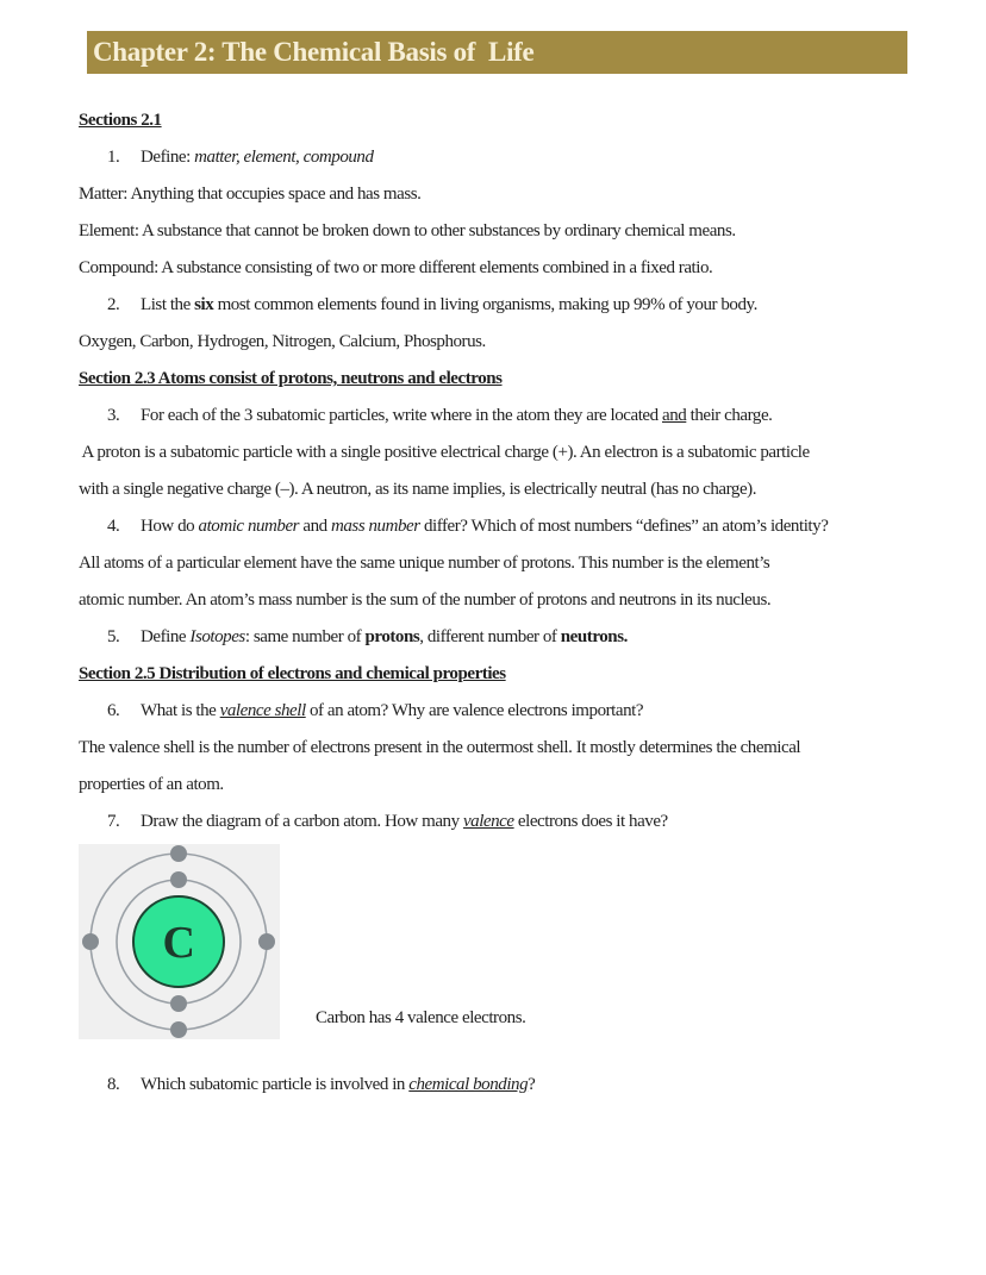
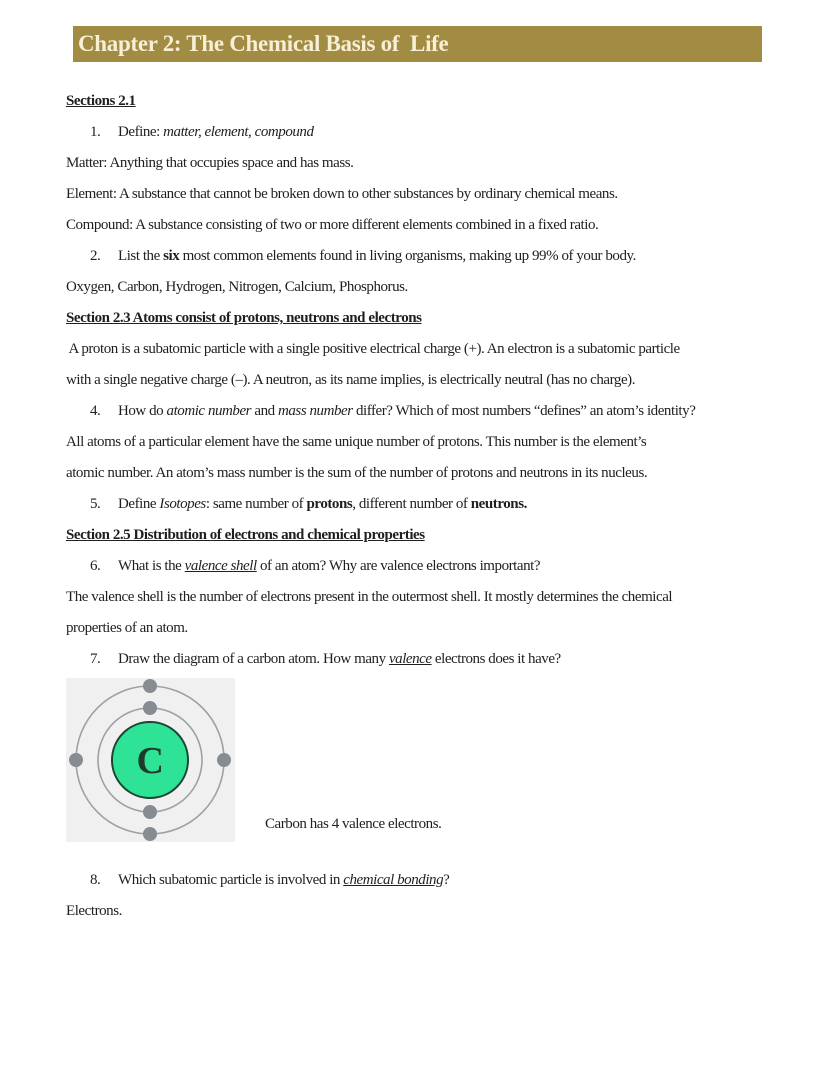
  Chapter 2: The Chemical Basis of Life
  Sections 2.1
  1. Define: matter, element, compound
  Matter: Anything that occupies space and has mass.
  Element: A substance that cannot be broken down to other substances by ordinary chemical means.
  Compound: A substance consisting of two or more different elements combined in a fixed ratio.
  2. List the six most common elements found in living organisms, making up 99% of your body.
  Oxygen, Carbon, Hydrogen, Nitrogen, Calcium, Phosphorus.
  Section 2.3 Atoms consist of protons, neutrons and electrons
- 3. For each of the 3 subatomic particles, write where in the atom they are located and their charge.
  A proton is a subatomic particle with a single positive electrical charge (+). An electron is a subatomic particle
  with a single negative charge (–). A neutron, as its name implies, is electrically neutral (has no charge).
  4. How do atomic number and mass number differ? Which of most numbers “defines” an atom’s identity?
  All atoms of a particular element have the same unique number of protons. This number is the element’s
  atomic number. An atom’s mass number is the sum of the number of protons and neutrons in its nucleus.
  5. Define Isotopes: same number of protons, different number of neutrons.
  Section 2.5 Distribution of electrons and chemical properties
  6. What is the valence shell of an atom? Why are valence electrons important?
  The valence shell is the number of electrons present in the outermost shell. It mostly determines the chemical
  properties of an atom.
  7. Draw the diagram of a carbon atom. How many valence electrons does it have?
  C
  Carbon has 4 valence electrons.
  8. Which subatomic particle is involved in chemical bonding?
+ Electrons.
